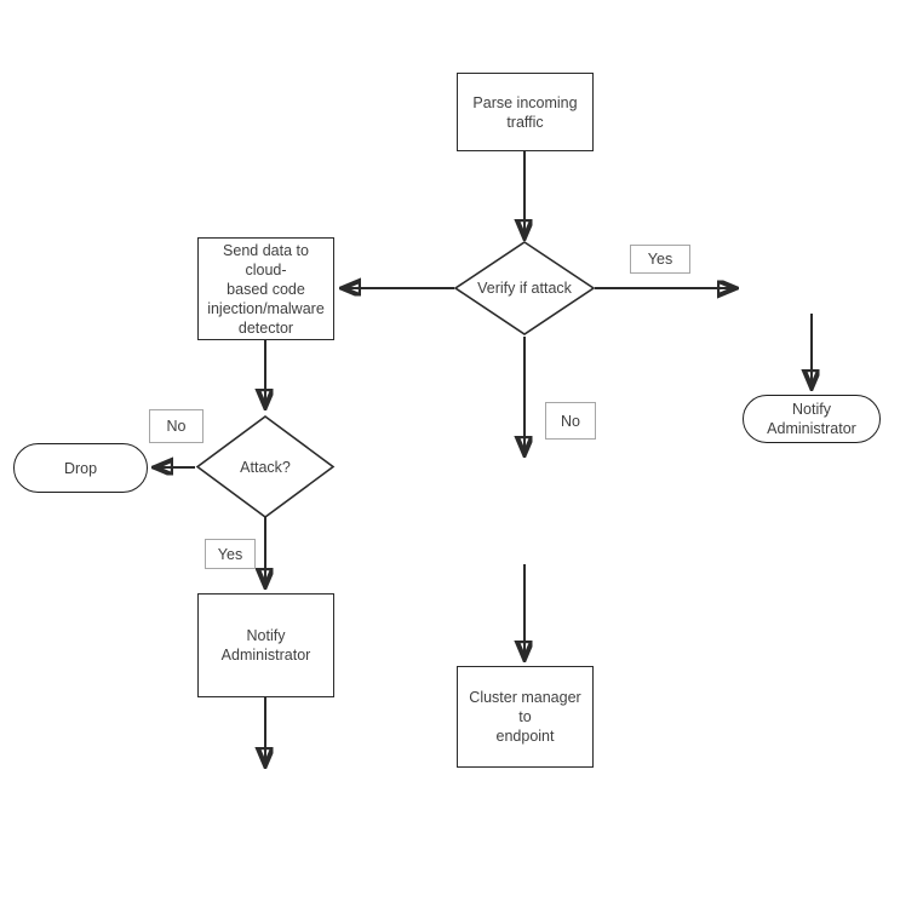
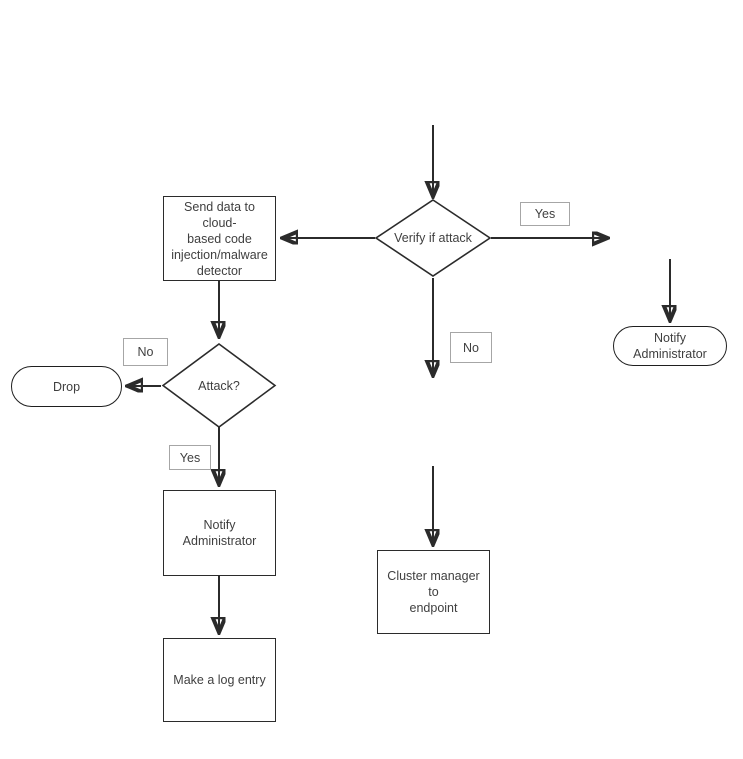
- Parse incoming
- traffic
  Verify if attack
  Send data to cloud-
  based code
  injection/malware
  detector
  Yes
  Notify Administrator
  No
  No
  Attack?
  Drop
  Yes
  Notify Administrator
  Cluster manager to
  endpoint
+ Make a log entry
